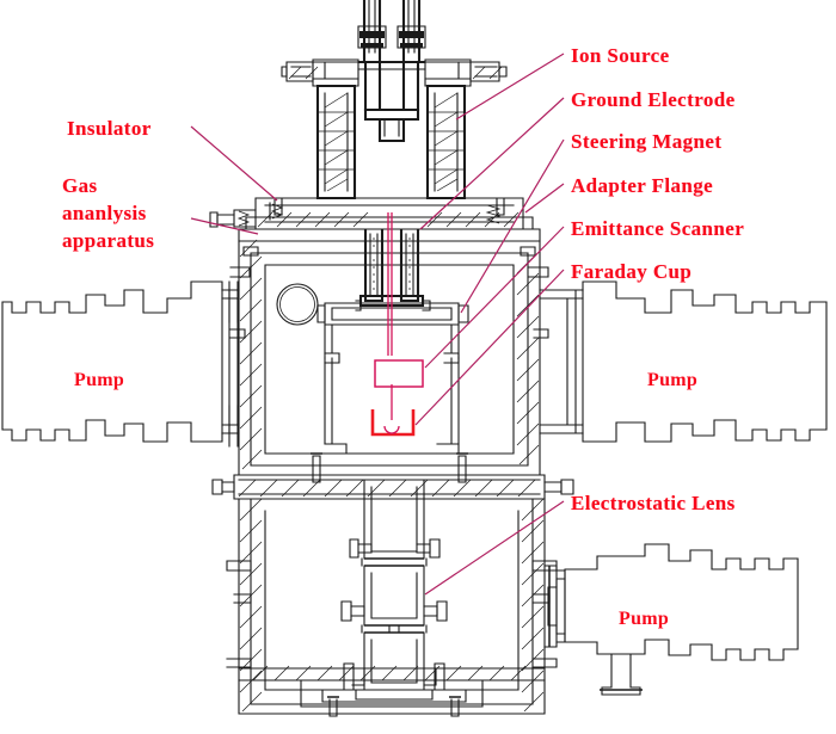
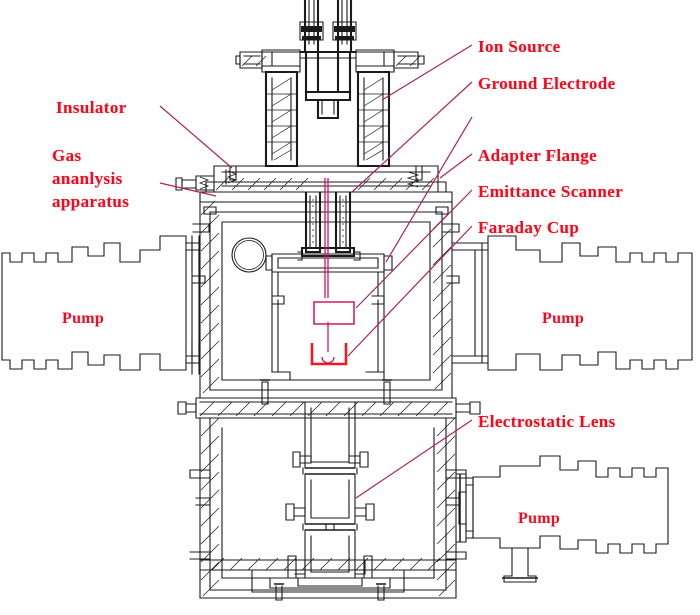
  Insulator
  Gas
  ananlysis
  apparatus
  Ion Source
  Ground Electrode
- Steering Magnet
  Adapter Flange
  Emittance Scanner
  Faraday Cup
  Electrostatic Lens
  Pump
  Pump
  Pump
